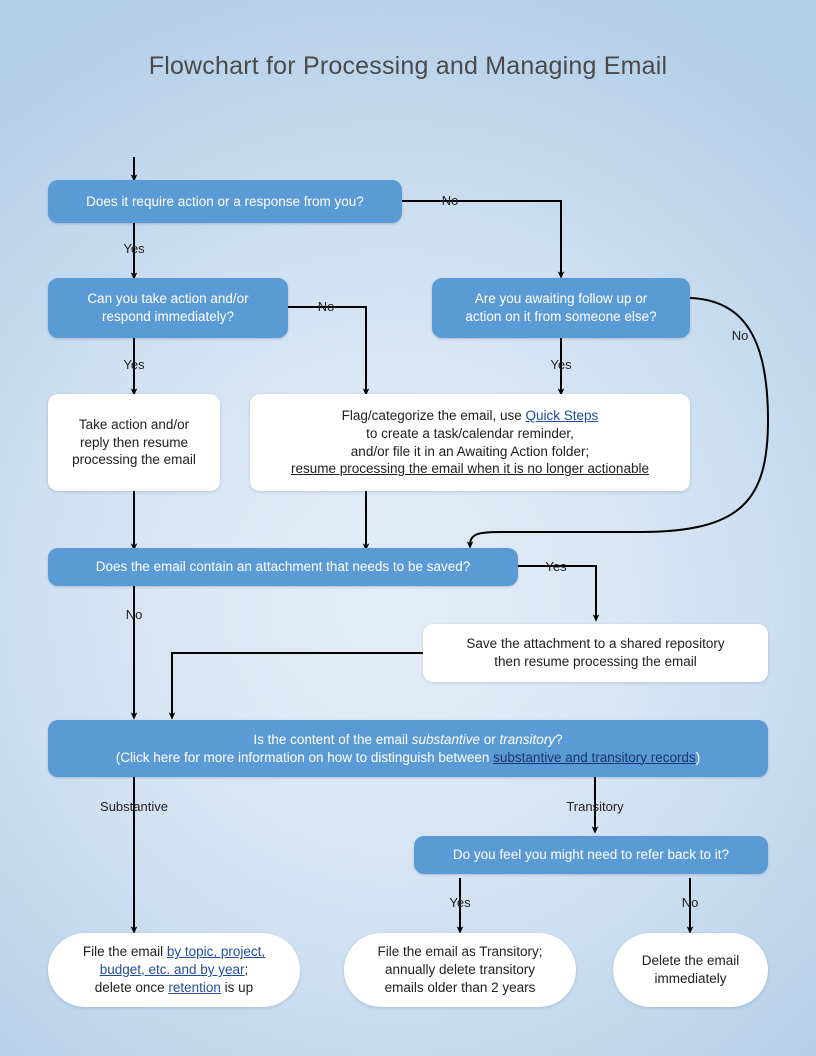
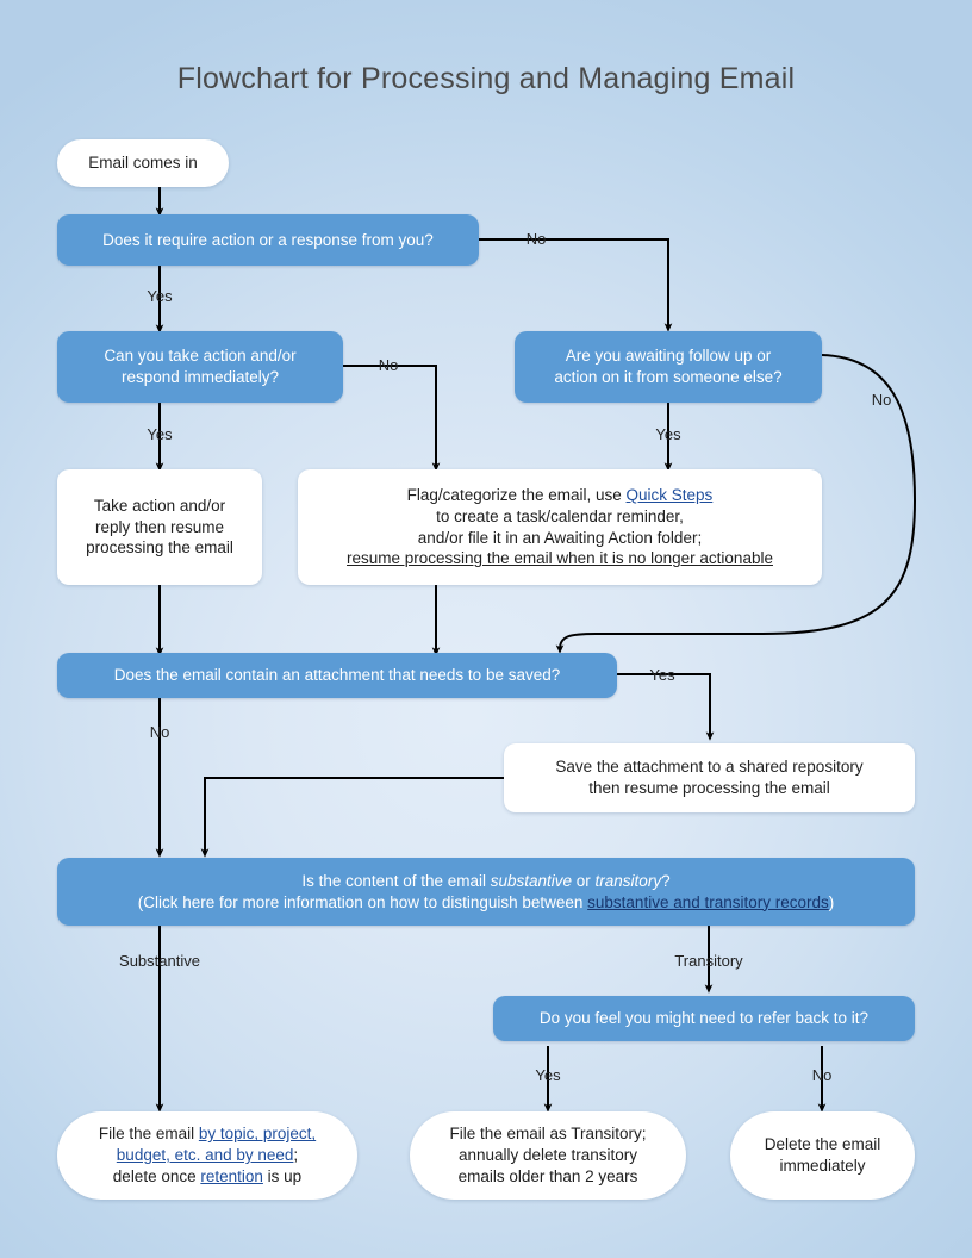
  Flowchart for Processing and Managing Email
+ Email comes in
  Does it require action or a response from you?
  Can you take action and/or
  respond immediately?
  Are you awaiting follow up or
  action on it from someone else?
  Take action and/or
  reply then resume
  processing the email
  Flag/categorize the email, use Quick Steps
  to create a task/calendar reminder,
  and/or file it in an Awaiting Action folder;
  resume processing the email when it is no longer actionable
  Does the email contain an attachment that needs to be saved?
  Save the attachment to a shared repository
  then resume processing the email
  Is the content of the email substantive or transitory?
  (Click here for more information on how to distinguish between substantive and transitory records)
  Do you feel you might need to refer back to it?
  File the email by topic, project,
- budget, etc. and by year;
+ budget, etc. and by need;
  delete once retention is up
  File the email as Transitory;
  annually delete transitory
  emails older than 2 years
  Delete the email
  immediately
  No
  Yes
  No
  Yes
  No
  Yes
  Yes
  No
  Substantive
  Transitory
  Yes
  No
